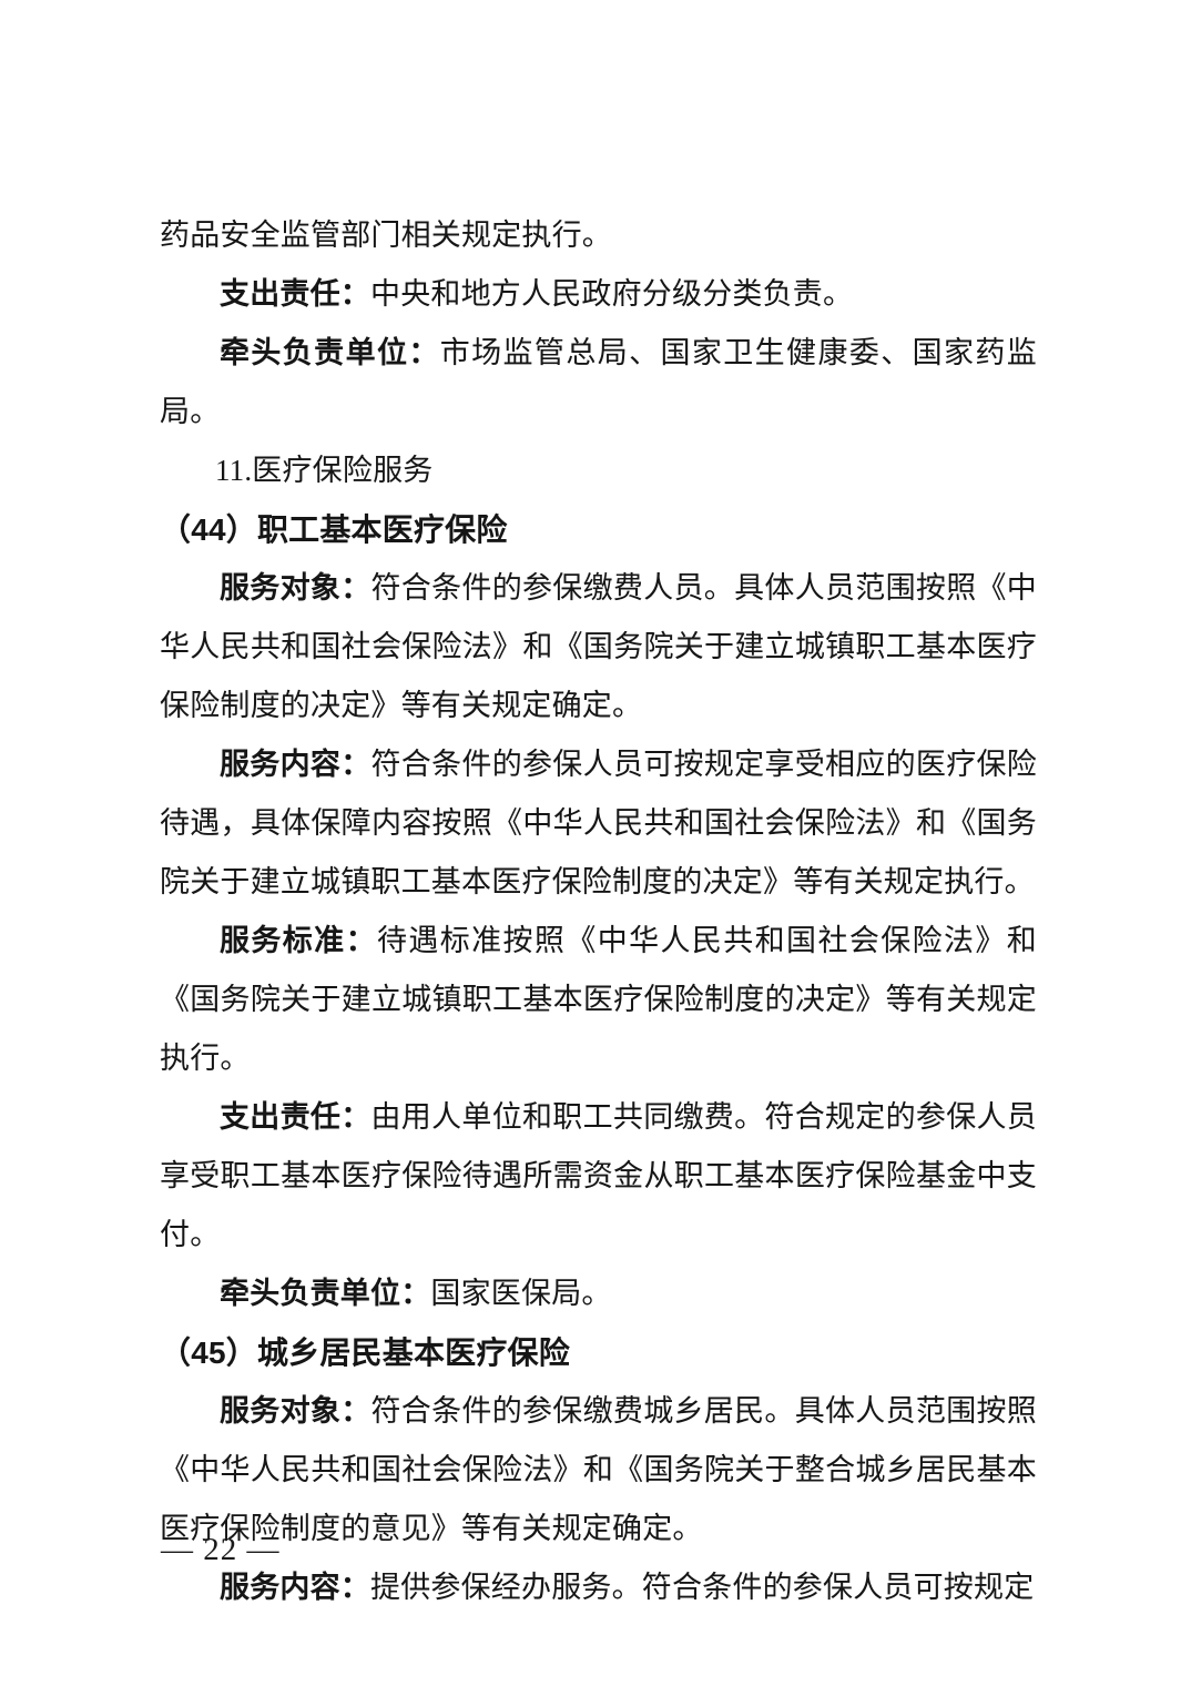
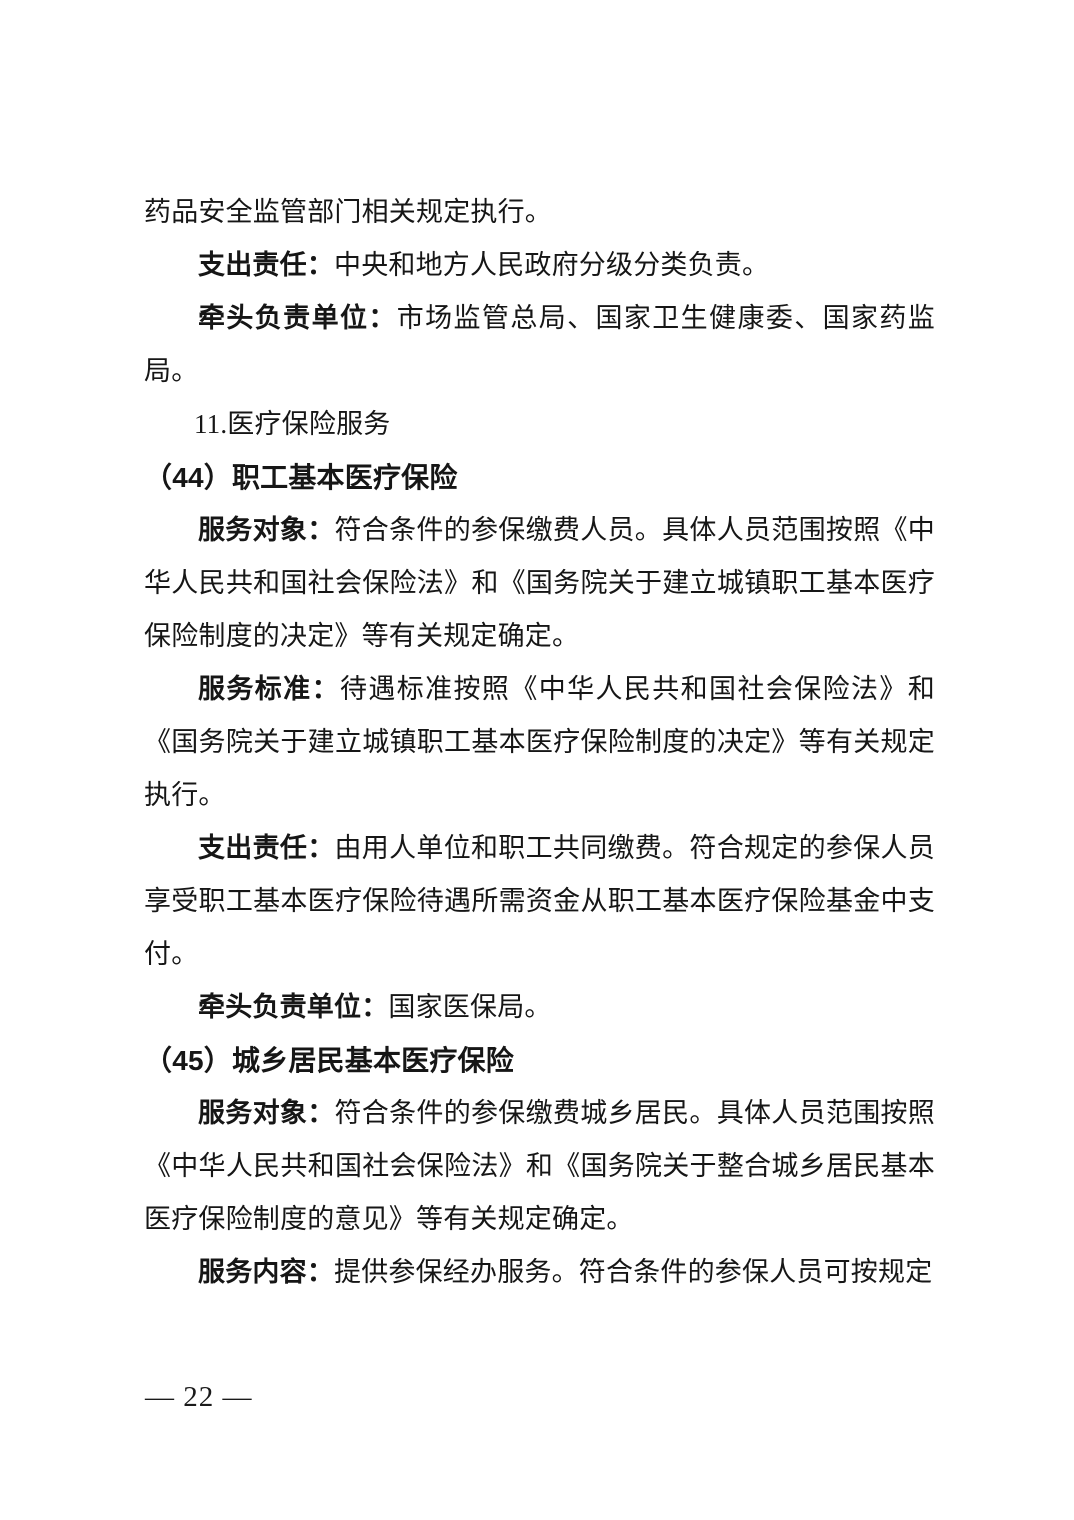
  药品安全监管部门相关规定执行。
  支出责任：中央和地方人民政府分级分类负责。
  牵头负责单位：市场监管总局、国家卫生健康委、国家药监局。
  11.医疗保险服务
  （44）职工基本医疗保险
  服务对象：符合条件的参保缴费人员。具体人员范围按照《中华人民共和国社会保险法》和《国务院关于建立城镇职工基本医疗保险制度的决定》等有关规定确定。
- 服务内容：符合条件的参保人员可按规定享受相应的医疗保险待遇，具体保障内容按照《中华人民共和国社会保险法》和《国务院关于建立城镇职工基本医疗保险制度的决定》等有关规定执行。
  服务标准：待遇标准按照《中华人民共和国社会保险法》和《国务院关于建立城镇职工基本医疗保险制度的决定》等有关规定执行。
  支出责任：由用人单位和职工共同缴费。符合规定的参保人员享受职工基本医疗保险待遇所需资金从职工基本医疗保险基金中支付。
  牵头负责单位：国家医保局。
  （45）城乡居民基本医疗保险
  服务对象：符合条件的参保缴费城乡居民。具体人员范围按照《中华人民共和国社会保险法》和《国务院关于整合城乡居民基本医疗保险制度的意见》等有关规定确定。
  服务内容：提供参保经办服务。符合条件的参保人员可按规定
  — 22 —
